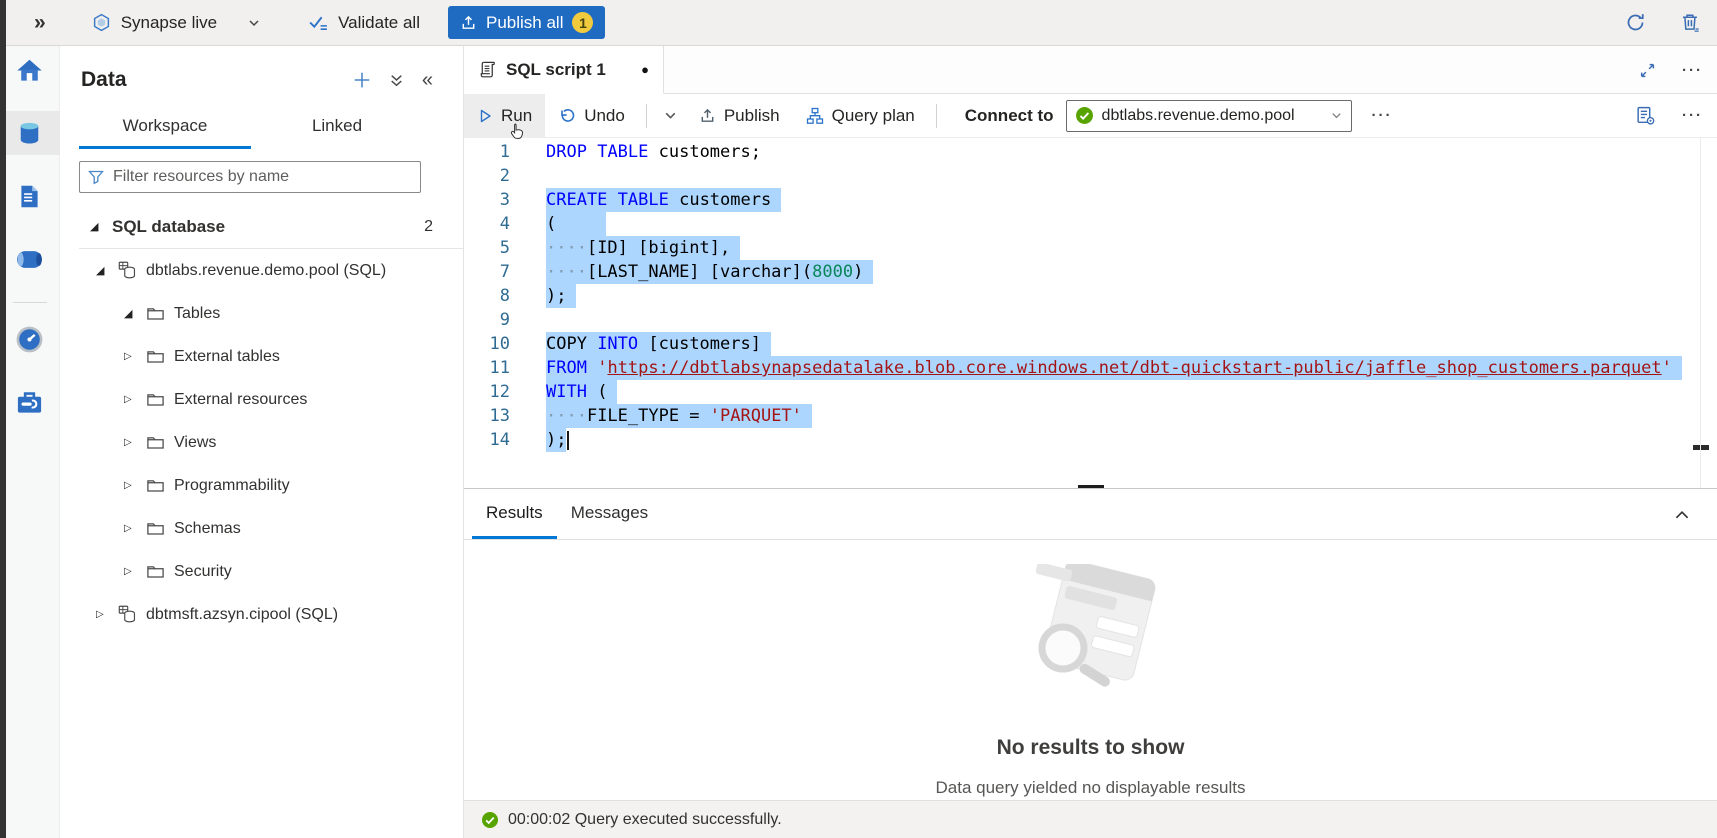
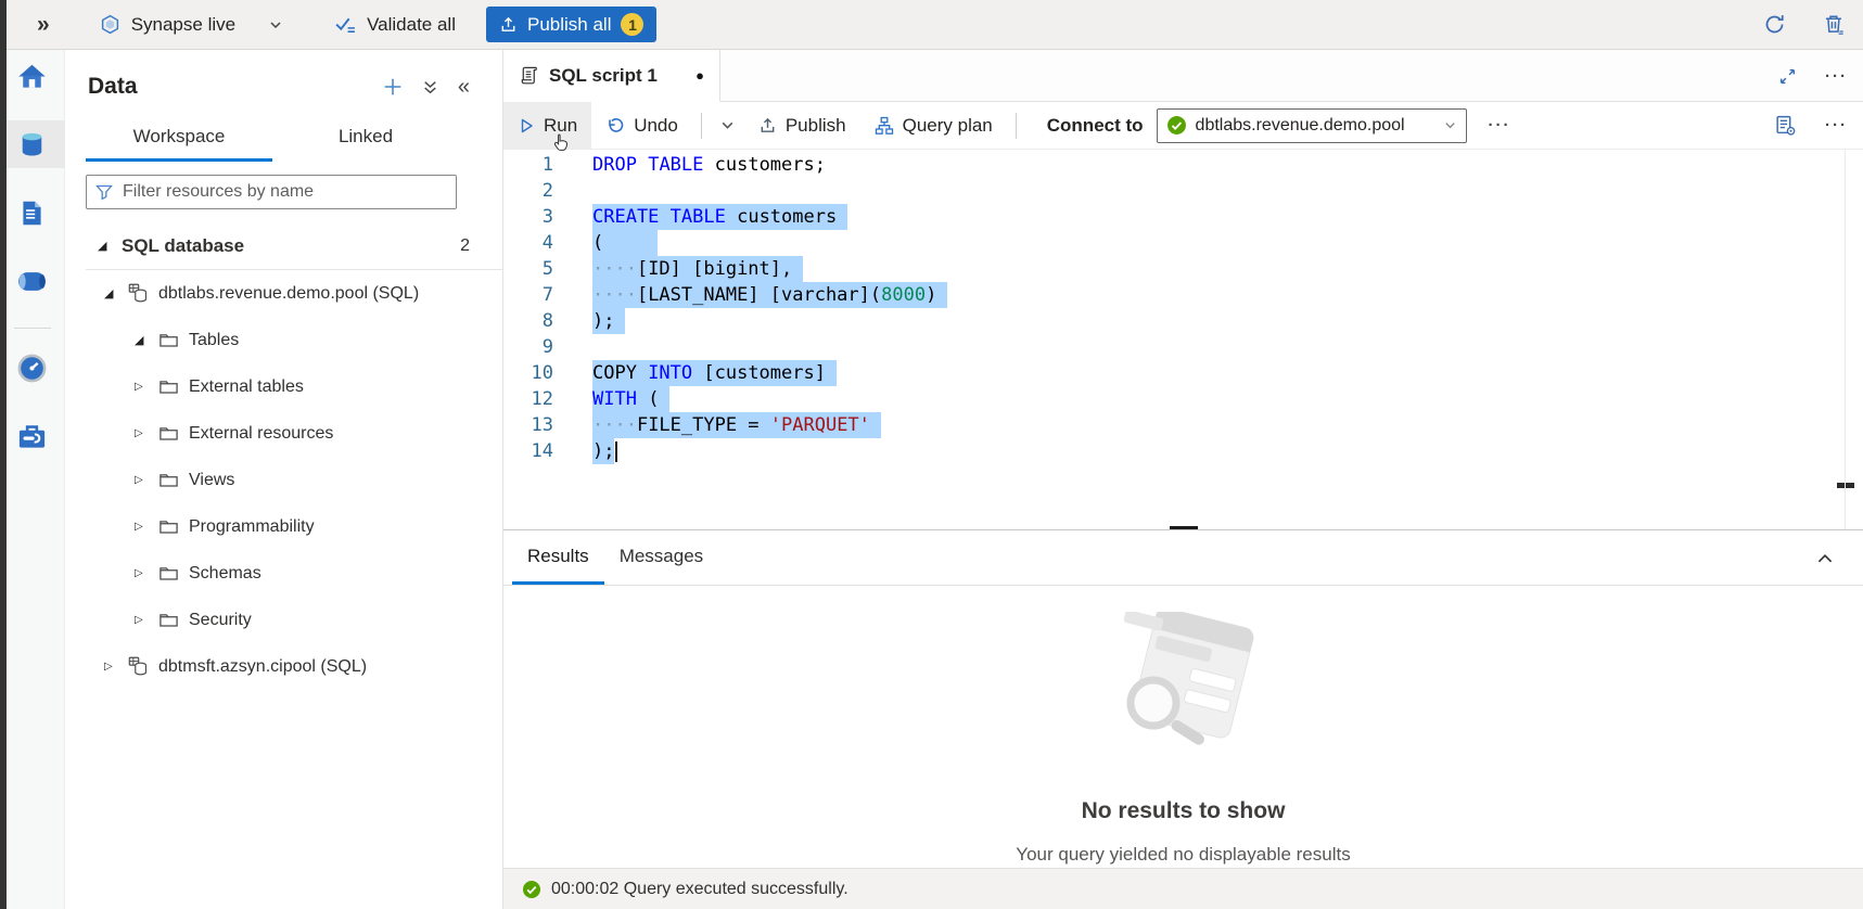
  »
  Synapse live
  Validate all
  Publish all
  1
  Data
  «
  Workspace
  Linked
  Filter resources by name
  ◢
  SQL database
  2
  ◢
  dbtlabs.revenue.demo.pool (SQL)
  ◢
  Tables
  ▷
  External tables
  ▷
  External resources
  ▷
  Views
  ▷
  Programmability
  ▷
  Schemas
  ▷
  Security
  ▷
  dbtmsft.azsyn.cipool (SQL)
  SQL script 1
  ●
  ···
  Run
  Undo
  Publish
  Query plan
  Connect to
  dbtlabs.revenue.demo.pool
  ···
  ···
  1
  DROP TABLE customers;
  2
  3
  CREATE TABLE customers
  4
  (
  5
  ····[ID] [bigint],
  7
  ····[LAST_NAME] [varchar](8000)
  8
  );
  9
  10
  COPY INTO [customers]
- 11
- FROM 'https://dbtlabsynapsedatalake.blob.core.windows.net/dbt-quickstart-public/jaffle_shop_customers.parquet'
  12
  WITH (
  13
  ····FILE_TYPE = 'PARQUET'
  14
  );
  Results
  Messages
  No results to show
- Data query yielded no displayable results
+ Your query yielded no displayable results
  00:00:02 Query executed successfully.
